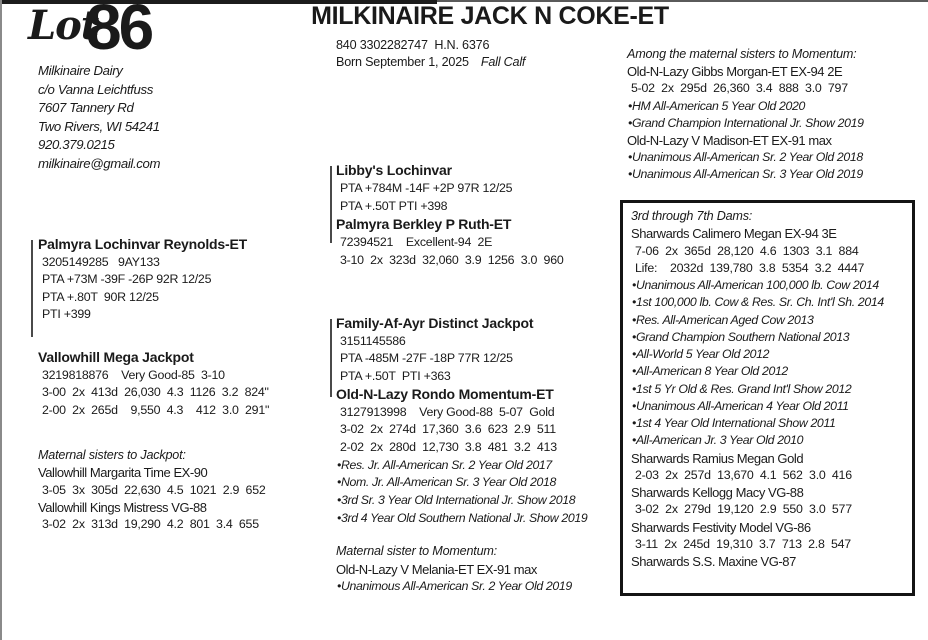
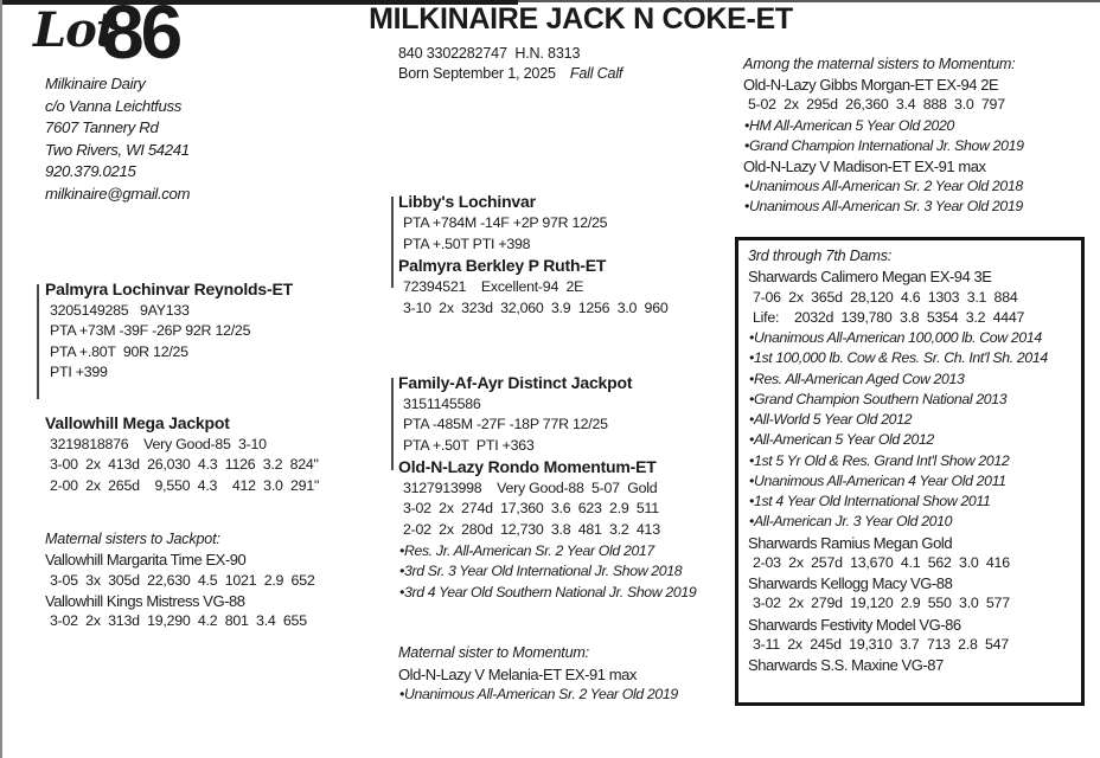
  Lot
  86
  Milkinaire Dairy
  c/o Vanna Leichtfuss
  7607 Tannery Rd
  Two Rivers, WI 54241
  920.379.0215
  milkinaire@gmail.com
  MILKINAIRE JACK N COKE-ET
- 840 3302282747 H.N. 6376
+ 840 3302282747 H.N. 8313
  Born September 1, 2025 Fall Calf
  Palmyra Lochinvar Reynolds-ET
  3205149285 9AY133
  PTA +73M -39F -26P 92R 12/25
  PTA +.80T 90R 12/25
  PTI +399
  Vallowhill Mega Jackpot
  3219818876 Very Good-85 3-10
  3-00 2x 413d 26,030 4.3 1126 3.2 824"
  2-00 2x 265d 9,550 4.3 412 3.0 291"
  Maternal sisters to Jackpot:
  Vallowhill Margarita Time EX-90
  3-05 3x 305d 22,630 4.5 1021 2.9 652
  Vallowhill Kings Mistress VG-88
  3-02 2x 313d 19,290 4.2 801 3.4 655
  Libby's Lochinvar
  PTA +784M -14F +2P 97R 12/25
  PTA +.50T PTI +398
  Palmyra Berkley P Ruth-ET
  72394521 Excellent-94 2E
  3-10 2x 323d 32,060 3.9 1256 3.0 960
  Family-Af-Ayr Distinct Jackpot
  3151145586
  PTA -485M -27F -18P 77R 12/25
  PTA +.50T PTI +363
  Old-N-Lazy Rondo Momentum-ET
  3127913998 Very Good-88 5-07 Gold
  3-02 2x 274d 17,360 3.6 623 2.9 511
  2-02 2x 280d 12,730 3.8 481 3.2 413
  •Res. Jr. All-American Sr. 2 Year Old 2017
- •Nom. Jr. All-American Sr. 3 Year Old 2018
  •3rd Sr. 3 Year Old International Jr. Show 2018
  •3rd 4 Year Old Southern National Jr. Show 2019
  Maternal sister to Momentum:
  Old-N-Lazy V Melania-ET EX-91 max
  •Unanimous All-American Sr. 2 Year Old 2019
  Among the maternal sisters to Momentum:
  Old-N-Lazy Gibbs Morgan-ET EX-94 2E
  5-02 2x 295d 26,360 3.4 888 3.0 797
  •HM All-American 5 Year Old 2020
  •Grand Champion International Jr. Show 2019
  Old-N-Lazy V Madison-ET EX-91 max
  •Unanimous All-American Sr. 2 Year Old 2018
  •Unanimous All-American Sr. 3 Year Old 2019
  3rd through 7th Dams:
  Sharwards Calimero Megan EX-94 3E
  7-06 2x 365d 28,120 4.6 1303 3.1 884
  Life: 2032d 139,780 3.8 5354 3.2 4447
  •Unanimous All-American 100,000 lb. Cow 2014
  •1st 100,000 lb. Cow & Res. Sr. Ch. Int'l Sh. 2014
  •Res. All-American Aged Cow 2013
  •Grand Champion Southern National 2013
  •All-World 5 Year Old 2012
- •All-American 8 Year Old 2012
+ •All-American 5 Year Old 2012
  •1st 5 Yr Old & Res. Grand Int'l Show 2012
  •Unanimous All-American 4 Year Old 2011
  •1st 4 Year Old International Show 2011
  •All-American Jr. 3 Year Old 2010
  Sharwards Ramius Megan Gold
  2-03 2x 257d 13,670 4.1 562 3.0 416
  Sharwards Kellogg Macy VG-88
  3-02 2x 279d 19,120 2.9 550 3.0 577
  Sharwards Festivity Model VG-86
  3-11 2x 245d 19,310 3.7 713 2.8 547
  Sharwards S.S. Maxine VG-87
